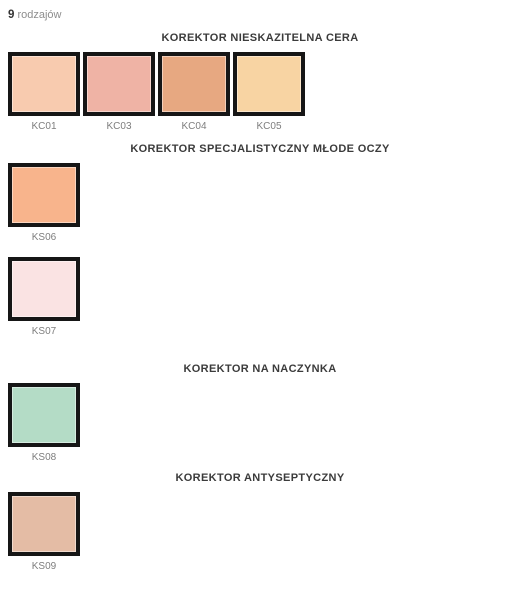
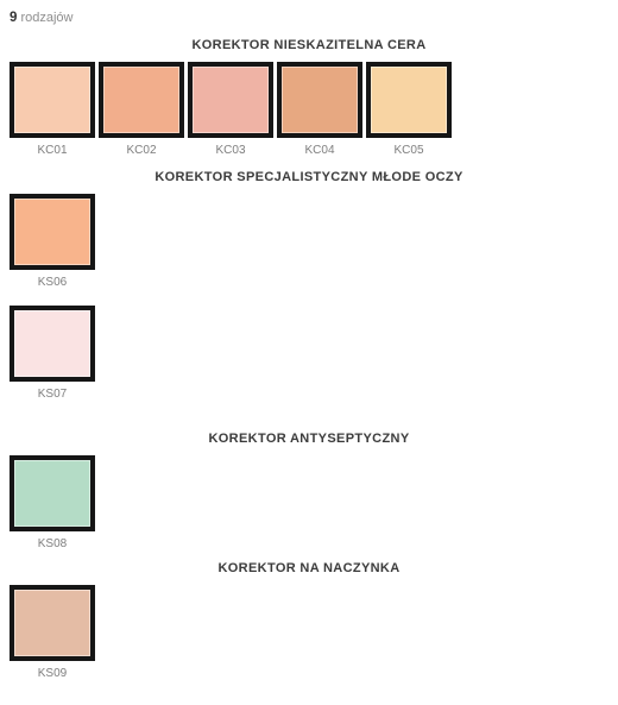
  9 rodzajów
  KOREKTOR NIESKAZITELNA CERA
  KC01
+ KC02
  KC03
  KC04
  KC05
  KOREKTOR SPECJALISTYCZNY MŁODE OCZY
  KS06
  KS07
- KOREKTOR NA NACZYNKA
+ KOREKTOR ANTYSEPTYCZNY
  KS08
- KOREKTOR ANTYSEPTYCZNY
+ KOREKTOR NA NACZYNKA
  KS09
